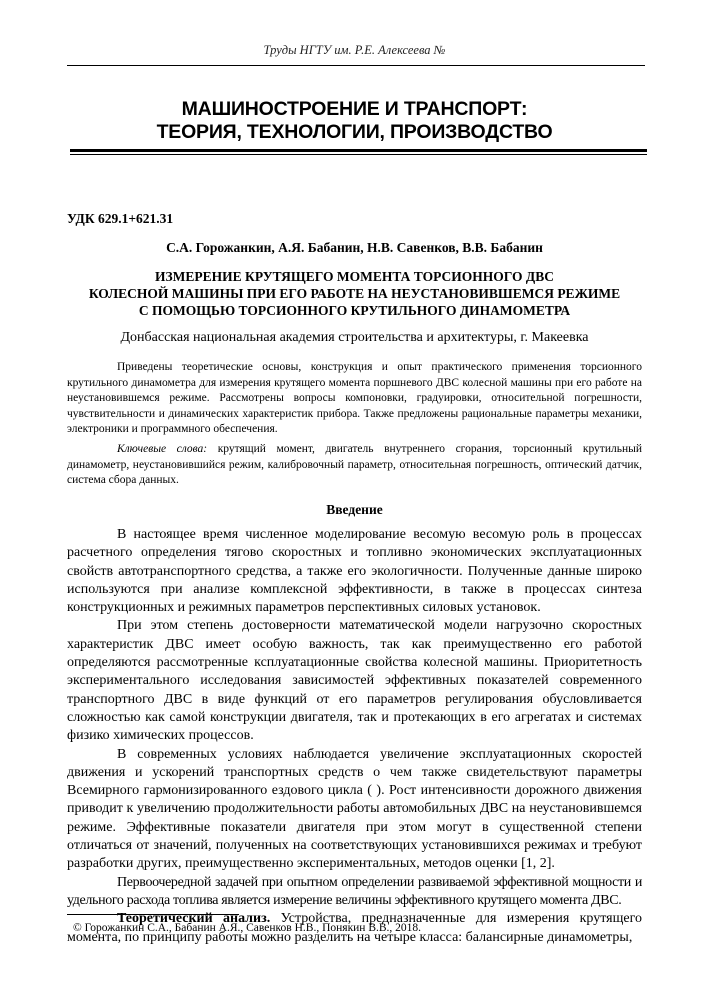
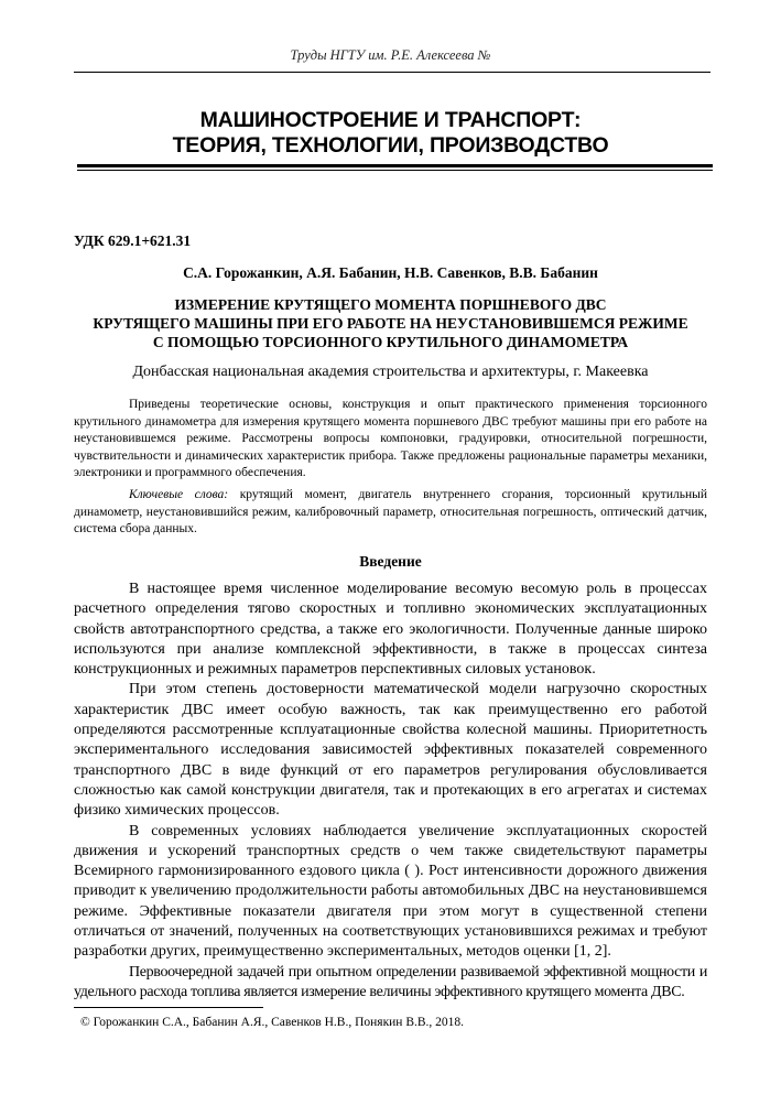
  Труды НГТУ им. Р.Е. Алексеева №
  МАШИНОСТРОЕНИЕ И ТРАНСПОРТ:
  ТЕОРИЯ, ТЕХНОЛОГИИ, ПРОИЗВОДСТВО
  УДК 629.1+621.31
  С.А. Горожанкин, А.Я. Бабанин, Н.В. Савенков, В.В. Бабанин
- ИЗМЕРЕНИЕ КРУТЯЩЕГО МОМЕНТА ТОРСИОННОГО ДВС
+ ИЗМЕРЕНИЕ КРУТЯЩЕГО МОМЕНТА ПОРШНЕВОГО ДВС
- КОЛЕСНОЙ МАШИНЫ ПРИ ЕГО РАБОТЕ НА НЕУСТАНОВИВШЕМСЯ РЕЖИМЕ
+ КРУТЯЩЕГО МАШИНЫ ПРИ ЕГО РАБОТЕ НА НЕУСТАНОВИВШЕМСЯ РЕЖИМЕ
  С ПОМОЩЬЮ ТОРСИОННОГО КРУТИЛЬНОГО ДИНАМОМЕТРА
  Донбасская национальная академия строительства и архитектуры, г. Макеевка
- Приведены теоретические основы, конструкция и опыт практического применения торсионного крутильного динамометра для измерения крутящего момента поршневого ДВС колесной машины при его работе на неустановившемся режиме. Рассмотрены вопросы компоновки, градуировки, относительной погрешности, чувствительности и динамических характеристик прибора. Также предложены рациональные параметры механики, электроники и программного обеспечения.
+ Приведены теоретические основы, конструкция и опыт практического применения торсионного крутильного динамометра для измерения крутящего момента поршневого ДВС требуют машины при его работе на неустановившемся режиме. Рассмотрены вопросы компоновки, градуировки, относительной погрешности, чувствительности и динамических характеристик прибора. Также предложены рациональные параметры механики, электроники и программного обеспечения.
  Ключевые слова: крутящий момент, двигатель внутреннего сгорания, торсионный крутильный динамометр, неустановившийся режим, калибровочный параметр, относительная погрешность, оптический датчик, система сбора данных.
  Введение
  В настоящее время численное моделирование весомую весомую роль в процессах расчетного определения тягово скоростных и топливно экономических эксплуатационных свойств автотранспортного средства, а также его экологичности. Полученные данные широко используются при анализе комплексной эффективности, в также в процессах синтеза конструкционных и режимных параметров перспективных силовых установок.
  При этом степень достоверности математической модели нагрузочно скоростных характеристик ДВС имеет особую важность, так как преимущественно его работой определяются рассмотренные ксплуатационные свойства колесной машины. Приоритетность экспериментального исследования зависимостей эффективных показателей современного транспортного ДВС в виде функций от его параметров регулирования обусловливается сложностью как самой конструкции двигателя, так и протекающих в его агрегатах и системах физико химических процессов.
  В современных условиях наблюдается увеличение эксплуатационных скоростей движения и ускорений транспортных средств о чем также свидетельствуют параметры Всемирного гармонизированного ездового цикла ( ). Рост интенсивности дорожного движения приводит к увеличению продолжительности работы автомобильных ДВС на неустановившемся режиме. Эффективные показатели двигателя при этом могут в существенной степени отличаться от значений, полученных на соответствующих установившихся режимах и требуют разработки других, преимущественно экспериментальных, методов оценки [1, 2].
  Первоочередной задачей при опытном определении развиваемой эффективной мощности и удельного расхода топлива является измерение величины эффективного крутящего момента ДВС.
- Теоретический анализ. Устройства, предназначенные для измерения крутящего момента, по принципу работы можно разделить на четыре класса: балансирные динамометры,
  © Горожанкин С.А., Бабанин А.Я., Савенков Н.В., Понякин В.В., 2018.
